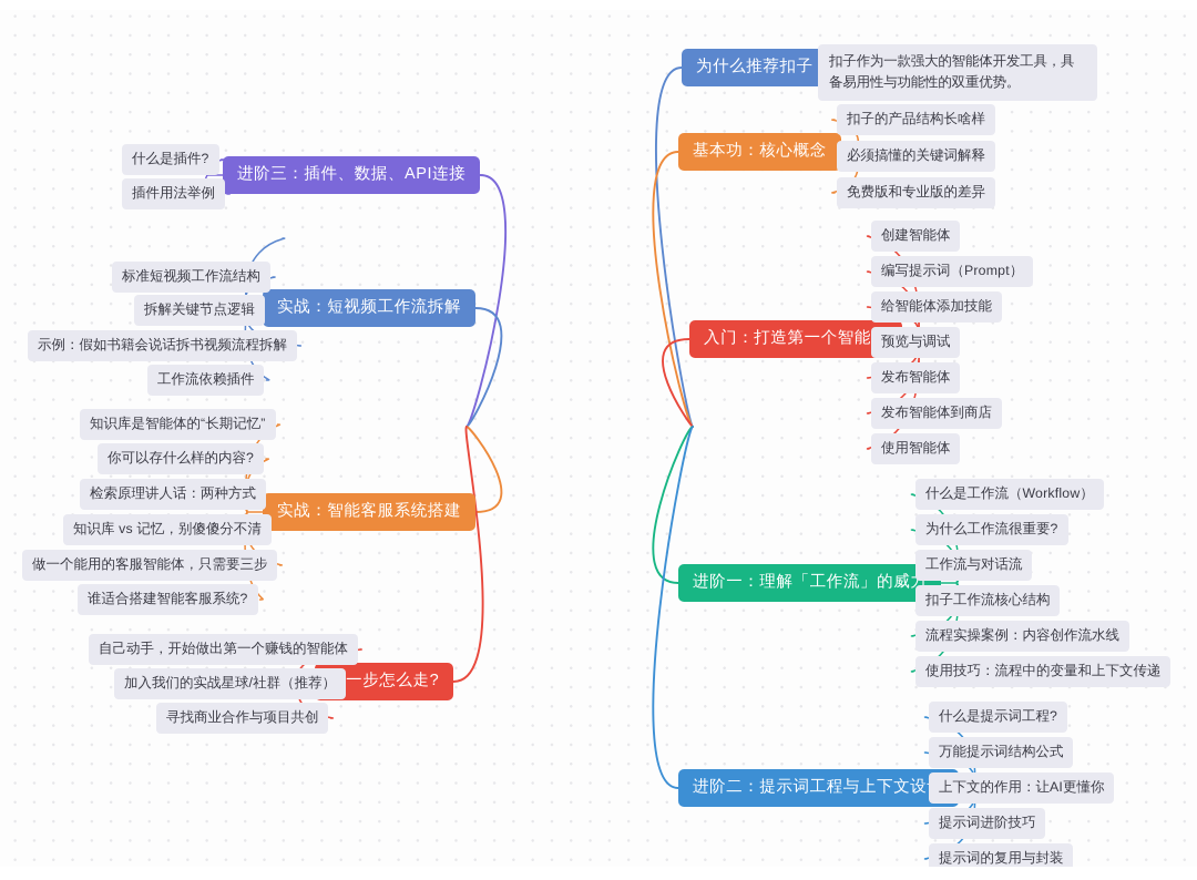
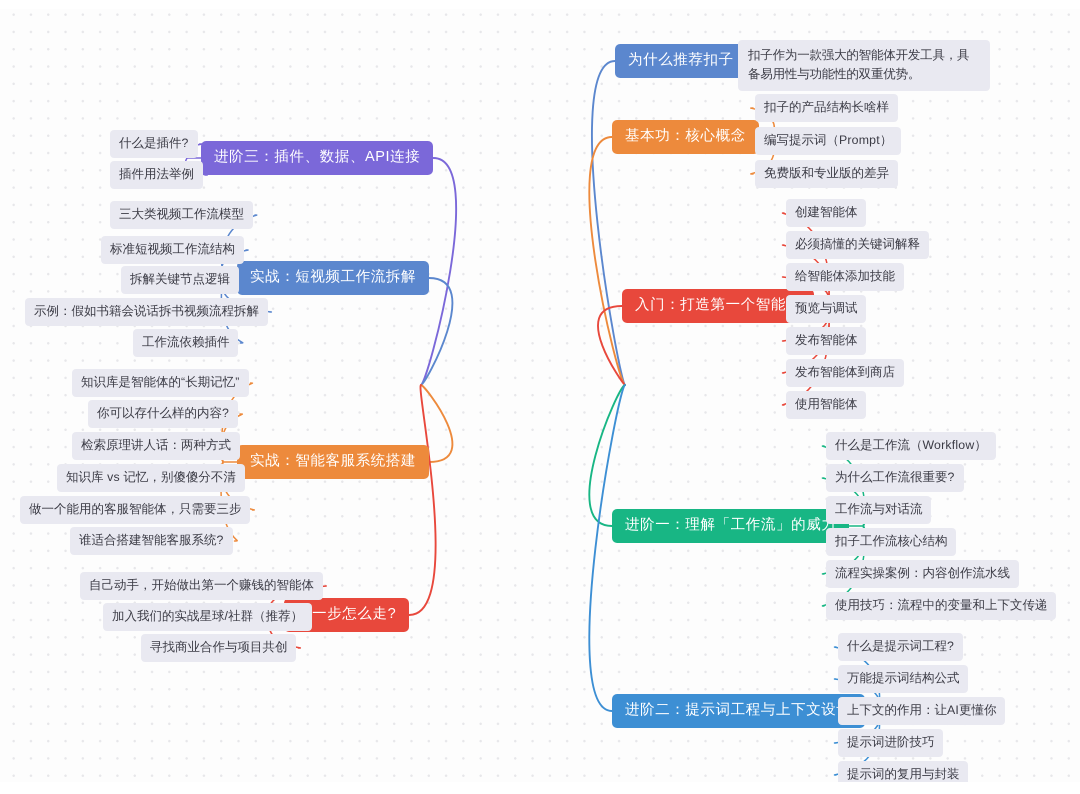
  为什么推荐扣子
  扣子作为一款强大的智能体开发工具，具备易用性与功能性的双重优势。
  基本功：核心概念
  扣子的产品结构长啥样
- 必须搞懂的关键词解释
+ 编写提示词（Prompt）
  免费版和专业版的差异
  入门：打造第一个智能
  创建智能体
- 编写提示词（Prompt）
+ 必须搞懂的关键词解释
  给智能体添加技能
  预览与调试
  发布智能体
  发布智能体到商店
  使用智能体
  进阶一：理解「工作流」的威力
  什么是工作流（Workflow）
  为什么工作流很重要?
  工作流与对话流
  扣子工作流核心结构
  流程实操案例：内容创作流水线
  使用技巧：流程中的变量和上下文传递
  进阶二：提示词工程与上下文设
  什么是提示词工程?
  万能提示词结构公式
  上下文的作用：让AI更懂你
  提示词进阶技巧
  提示词的复用与封装
  进阶三：插件、数据、API连接
  什么是插件?
  插件用法举例
  实战：短视频工作流拆解
+ 三大类视频工作流模型
  标准短视频工作流结构
  拆解关键节点逻辑
  示例：假如书籍会说话拆书视频流程拆解
  工作流依赖插件
  实战：智能客服系统搭建
  知识库是智能体的“长期记忆”
  你可以存什么样的内容?
  检索原理讲人话：两种方式
  知识库 vs 记忆，别傻傻分不清
  做一个能用的客服智能体，只需要三步
  谁适合搭建智能客服系统?
  一步怎么走?
  自己动手，开始做出第一个赚钱的智能体
  加入我们的实战星球/社群（推荐）
  寻找商业合作与项目共创
